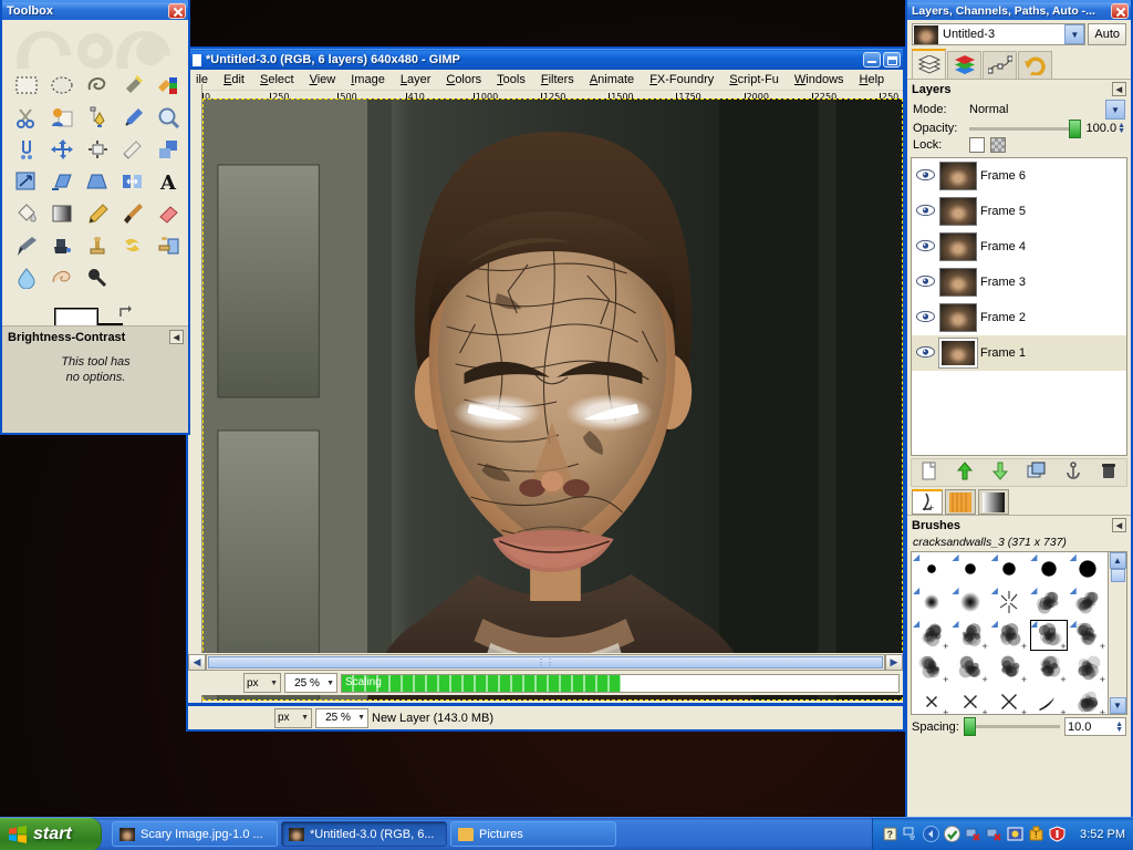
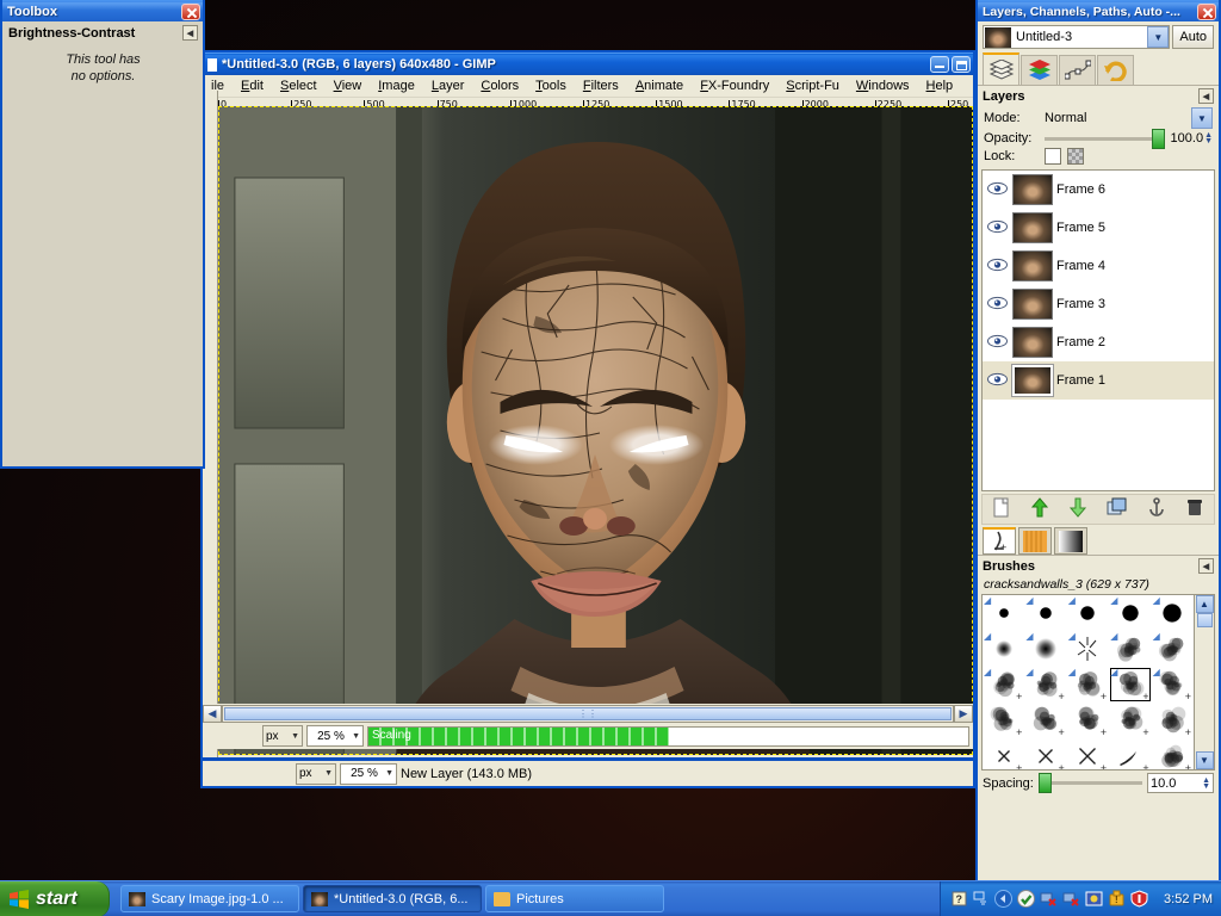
  Toolbox
- A
  Brightness-Contrast
  This tool has
  no options.
  *Untitled-3.0 (RGB, 6 layers) 640x480 - GIMP
  ile
  Edit
  Select
  View
  Image
  Layer
  Colors
  Tools
  Filters
  Animate
  FX-Foundry
  Script-Fu
  Windows
  Help
  0
  250
  500
- 410
+ 750
  1000
  1250
  1500
  1750
  2000
  2250
  250
  ◀
  ⋮⋮
  ▶
  px
  25 %
  Scaling
  px
  25 %
  New Layer (143.0 MB)
  Layers, Channels, Paths, Auto -...
  Untitled-3
  ▼
  Auto
  Layers
  Mode:
  Normal
  ▼
  Opacity:
  100.0
  Lock:
  Frame 6
  Frame 5
  Frame 4
  Frame 3
  Frame 2
  Frame 1
  +
  Brushes
- cracksandwalls_3 (371 x 737)
+ cracksandwalls_3 (629 x 737)
  ◢
  ◢
  ◢
  ◢
  ◢
  ◢
  ◢
  ◢
  ◢
  ◢
  +
  ◢
  +
  ◢
  +
  ◢
  +
  ◢
  +
  ◢
  +
  +
  +
  +
  +
  +
  +
  +
  +
  +
  ▲
  ▼
  Spacing:
  10.0
  start
  Scary Image.jpg-1.0 ...
  *Untitled-3.0 (RGB, 6...
  Pictures
  ?
  !
  3:52 PM
